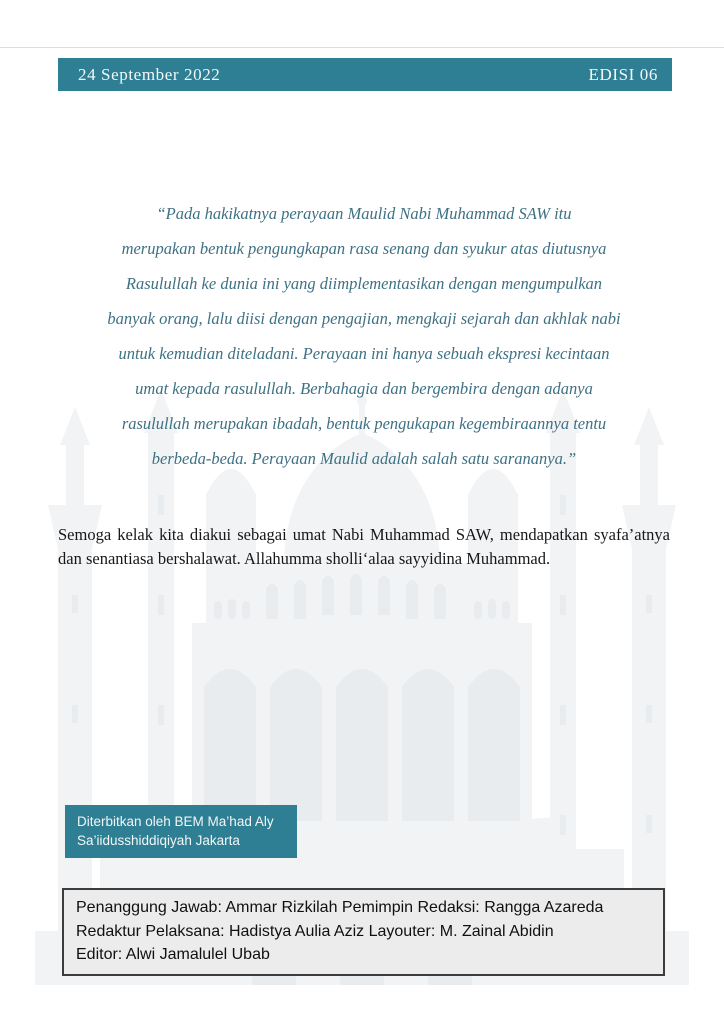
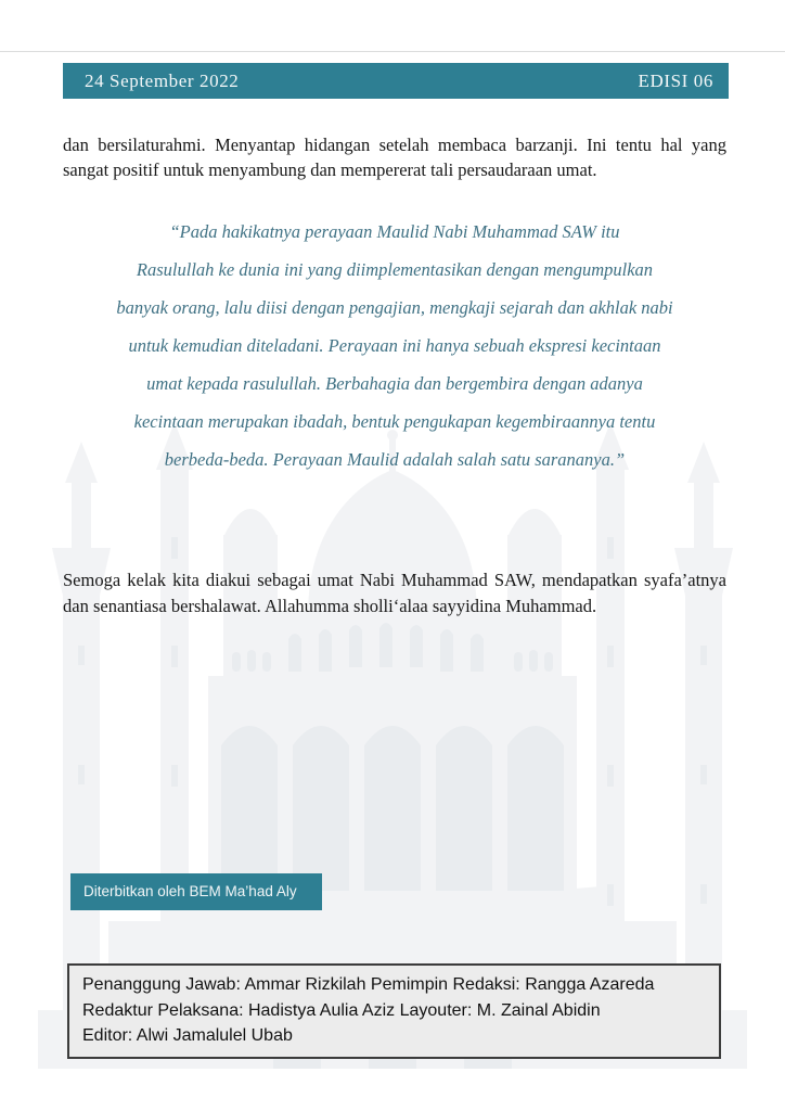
  24 September 2022
  EDISI 06
+ dan bersilaturahmi. Menyantap hidangan setelah membaca barzanji. Ini tentu hal yang sangat positif untuk menyambung dan mempererat tali persaudaraan umat.
  “Pada hakikatnya perayaan Maulid Nabi Muhammad SAW itu
- merupakan bentuk pengungkapan rasa senang dan syukur atas diutusnya
  Rasulullah ke dunia ini yang diimplementasikan dengan mengumpulkan
  banyak orang, lalu diisi dengan pengajian, mengkaji sejarah dan akhlak nabi
  untuk kemudian diteladani. Perayaan ini hanya sebuah ekspresi kecintaan
  umat kepada rasulullah. Berbahagia dan bergembira dengan adanya
- rasulullah merupakan ibadah, bentuk pengukapan kegembiraannya tentu
+ kecintaan merupakan ibadah, bentuk pengukapan kegembiraannya tentu
  berbeda-beda. Perayaan Maulid adalah salah satu sarananya.”
  Semoga kelak kita diakui sebagai umat Nabi Muhammad SAW, mendapatkan syafa’atnya dan senantiasa bershalawat. Allahumma sholli‘alaa sayyidina Muhammad.
  Diterbitkan oleh BEM Ma’had Aly
- Sa’iidusshiddiqiyah Jakarta
  Penanggung Jawab: Ammar Rizkilah Pemimpin Redaksi: Rangga Azareda
  Redaktur Pelaksana: Hadistya Aulia Aziz Layouter: M. Zainal Abidin
  Editor: Alwi Jamalulel Ubab
